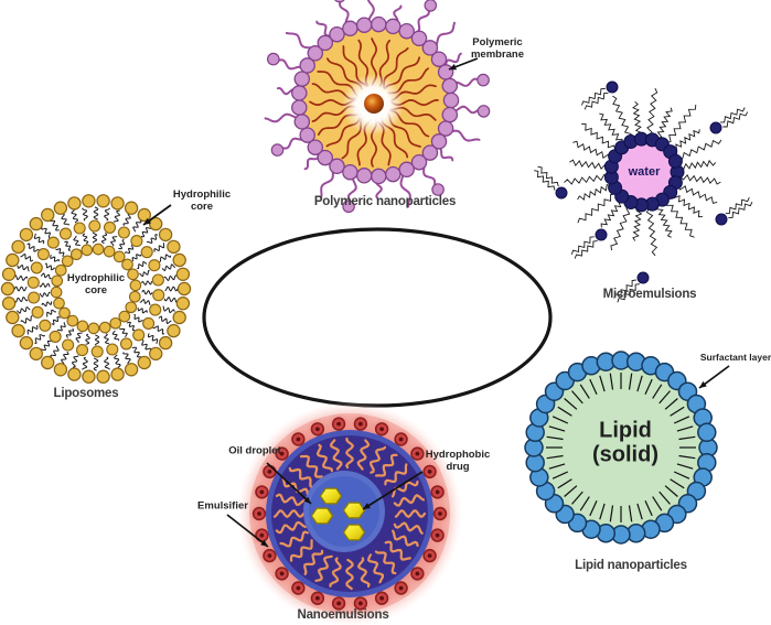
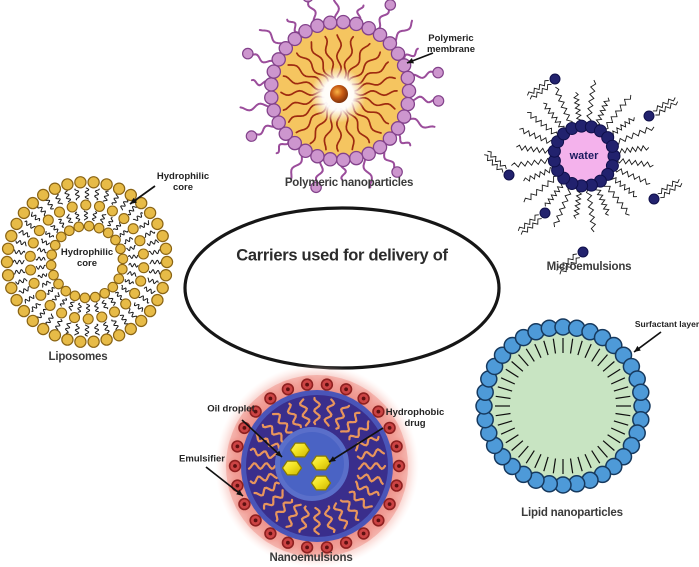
  Hydrophilic
  core
  Hydrophilic
  core
  Liposomes
  Polymeric
  membrane
  Polymeric nanoparticles
  water
  Microemulsions
+ Carriers used for delivery of
  Oil droplet
  Hydrophobic
  drug
  Emulsifier
  Nanoemulsions
- Lipid
- (solid)
  Surfactant layer
  Lipid nanoparticles
